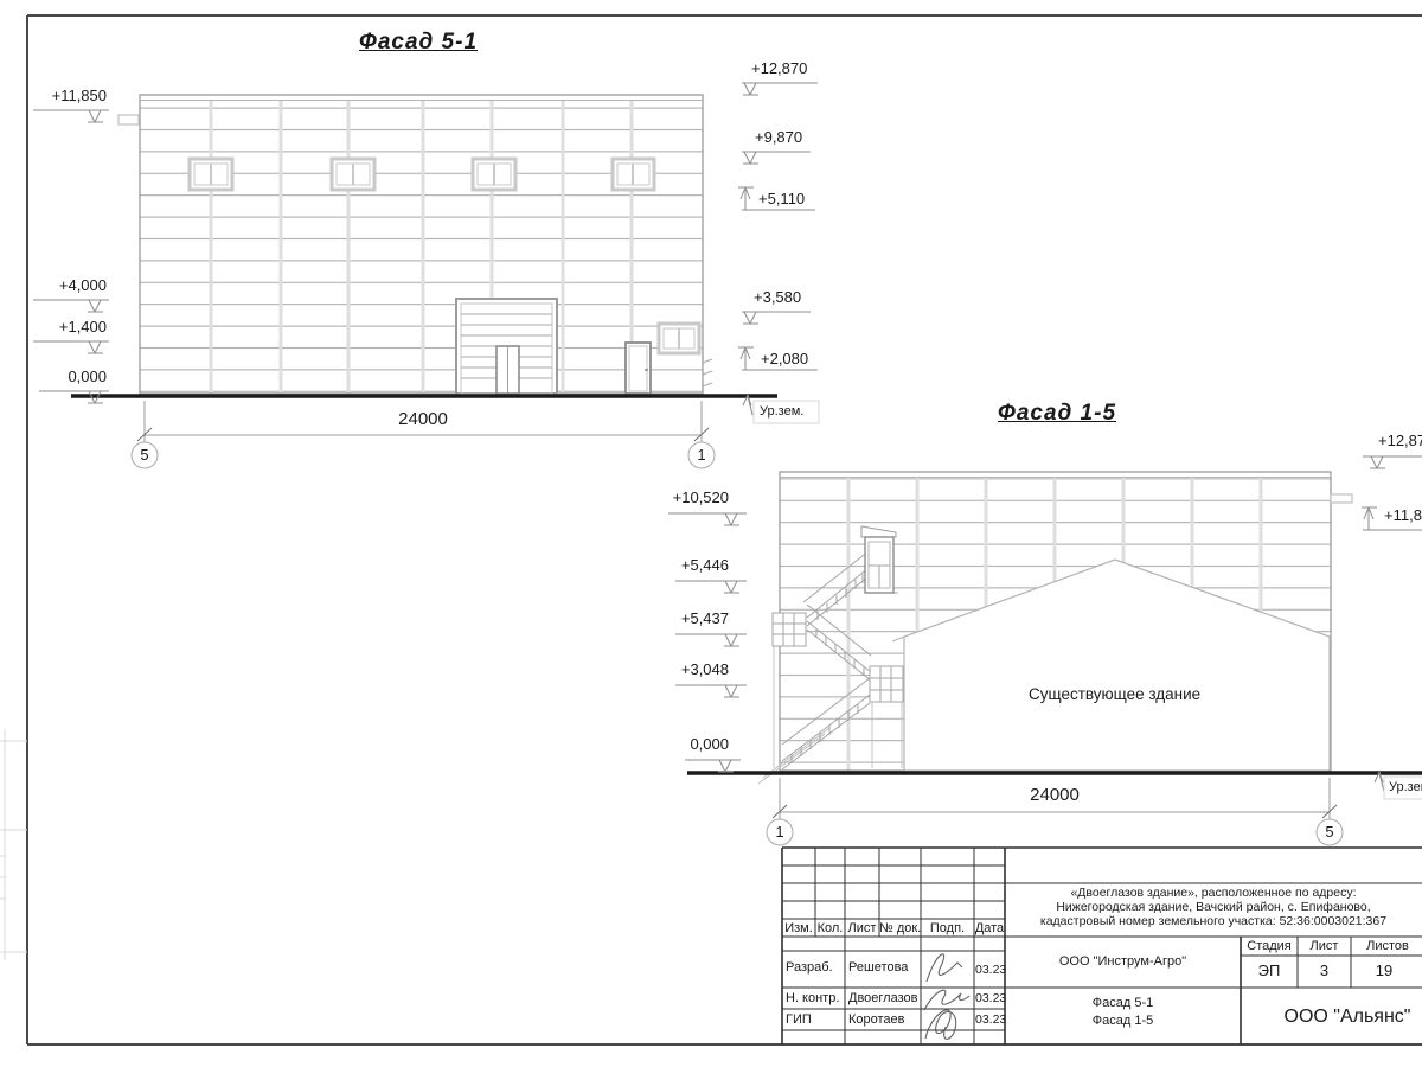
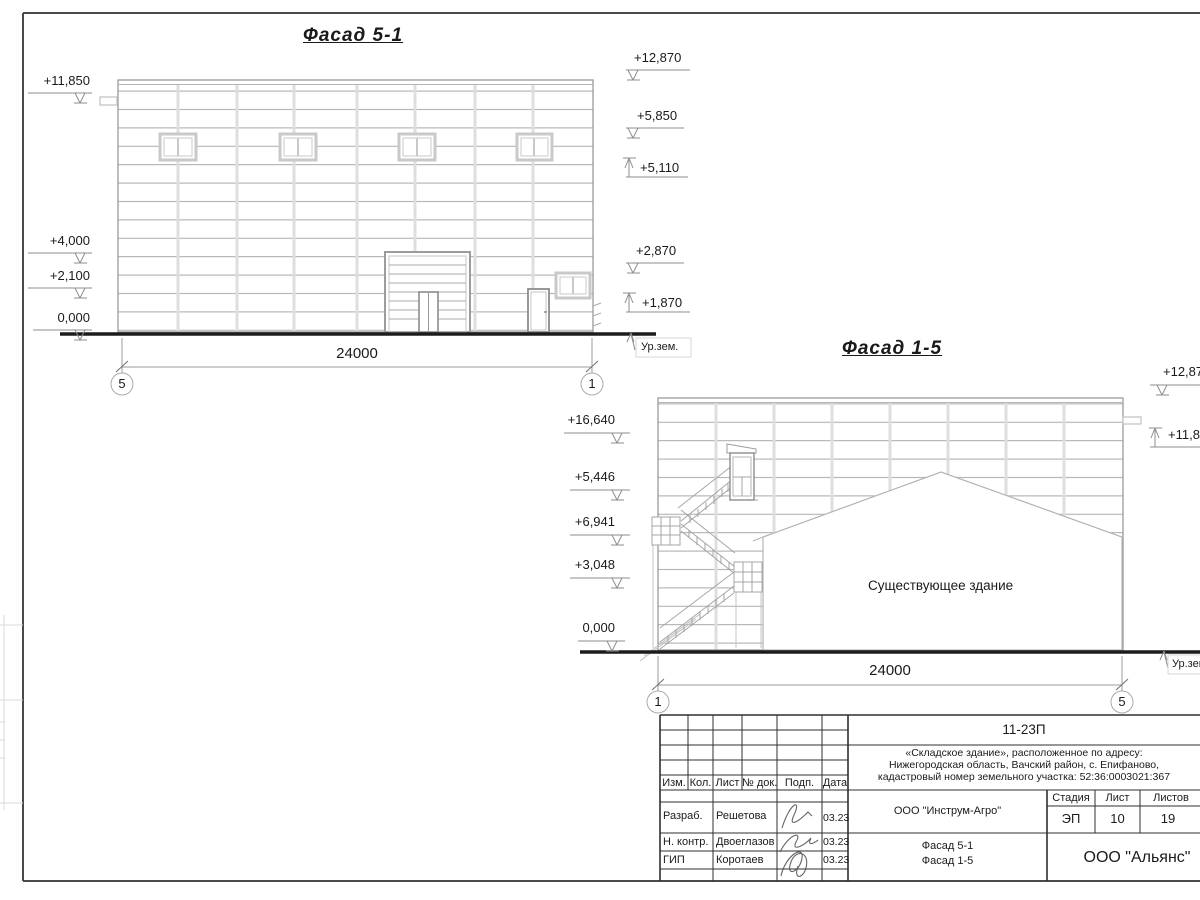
  Фасад 5-1
  +11,850
  +4,000
- +1,400
+ +2,100
  0,000
  +12,870
- +9,870
+ +5,850
  +5,110
- +3,580
+ +2,870
- +2,080
+ +1,870
  24000
  5
  1
  Ур.зем.
  Фасад 1-5
- +10,520
+ +16,640
  +5,446
- +5,437
+ +6,941
  +3,048
  0,000
  +12,8
  +11,8
  Существующее здание
  24000
  1
  5
  Ур.зе
+ 11-23П
- «Двоеглазов здание», расположенное по адресу:
+ «Складское здание», расположенное по адресу:
- Нижегородская здание, Вачский район, с. Епифаново,
+ Нижегородская область, Вачский район, с. Епифаново,
  кадастровый номер земельного участка: 52:36:0003021:367
  Изм.
  Кол.
  Лист
  № док.
  Подп.
  Дата
  Разраб.
  Решетова
  03.23
  Н. контр.
  Двоеглазов
  03.23
  ГИП
  Коротаев
  03.23
  ООО "Инструм-Агро"
  Стадия
  Лист
  Листов
  ЭП
- 3
+ 10
  19
  Фасад 5-1
  Фасад 1-5
  ООО "Альянс"
